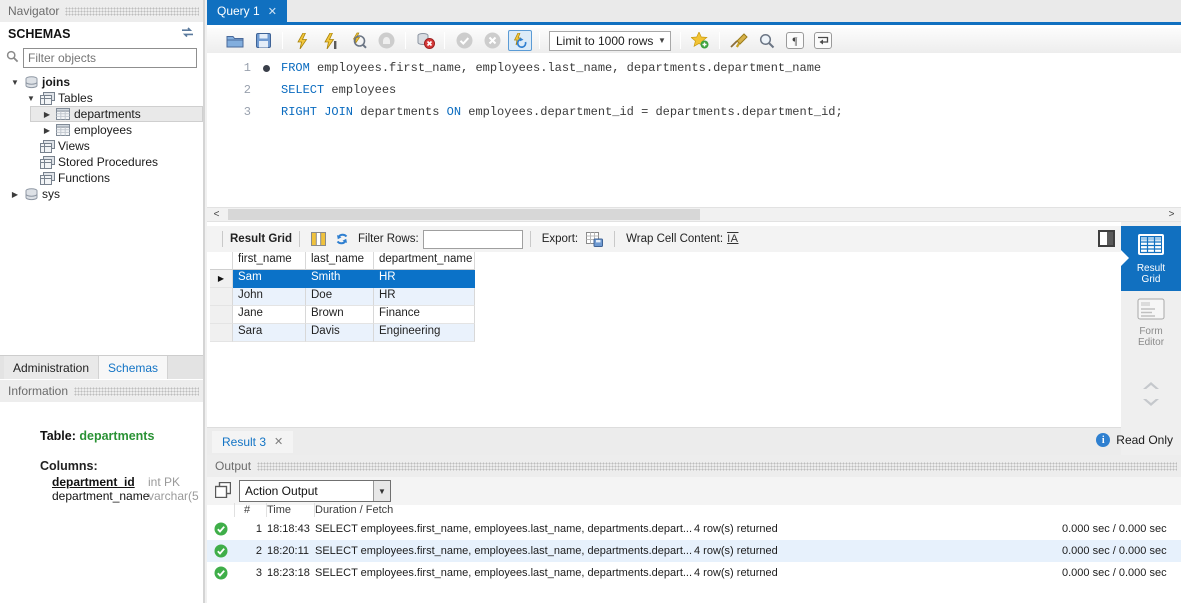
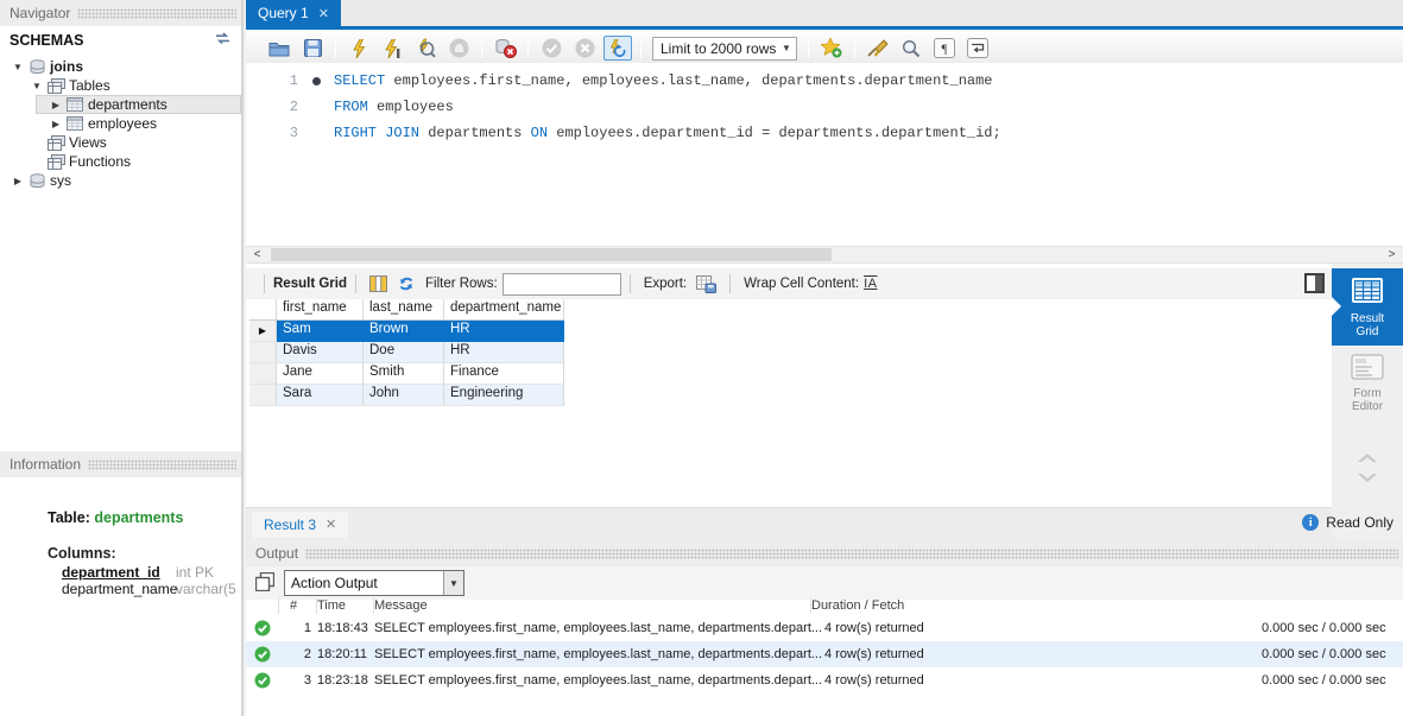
  Navigator
  SCHEMAS
- Filter objects
  ▼
  joins
  ▼
  Tables
  ▶
  departments
  ▶
  employees
  Views
- Stored Procedures
  Functions
  ▶
  sys
- Administration
- Schemas
  Information
  Table: departments
  Columns:
  department_id
  int PK
  department_name
  varchar(5
  Query 1
  ✕
- Limit to 1000 rows
+ Limit to 2000 rows
  ▼
  ¶
  1
- FROM employees.first_name, employees.last_name, departments.department_name
+ SELECT employees.first_name, employees.last_name, departments.department_name
  2
- SELECT employees
+ FROM employees
  3
  RIGHT JOIN departments ON employees.department_id = departments.department_id;
  <
  >
  Result Grid
  Filter Rows:
  Export:
  Wrap Cell Content:
  IA
  first_name
  last_name
  department_name
  ▶
  Sam
- Smith
+ Brown
  HR
- John
+ Davis
  Doe
  HR
  Jane
- Brown
+ Smith
  Finance
  Sara
- Davis
+ John
  Engineering
  Result 3
  ✕
  i
  Read Only
  Result Grid
  Form Editor
  Output
  Action Output
  ▼
  #
  Time
+ Message
  Duration / Fetch
  1
  18:18:43
  SELECT employees.first_name, employees.last_name, departments.depart...
  4 row(s) returned
  0.000 sec / 0.000 sec
  2
  18:20:11
  SELECT employees.first_name, employees.last_name, departments.depart...
  4 row(s) returned
  0.000 sec / 0.000 sec
  3
  18:23:18
  SELECT employees.first_name, employees.last_name, departments.depart...
  4 row(s) returned
  0.000 sec / 0.000 sec
